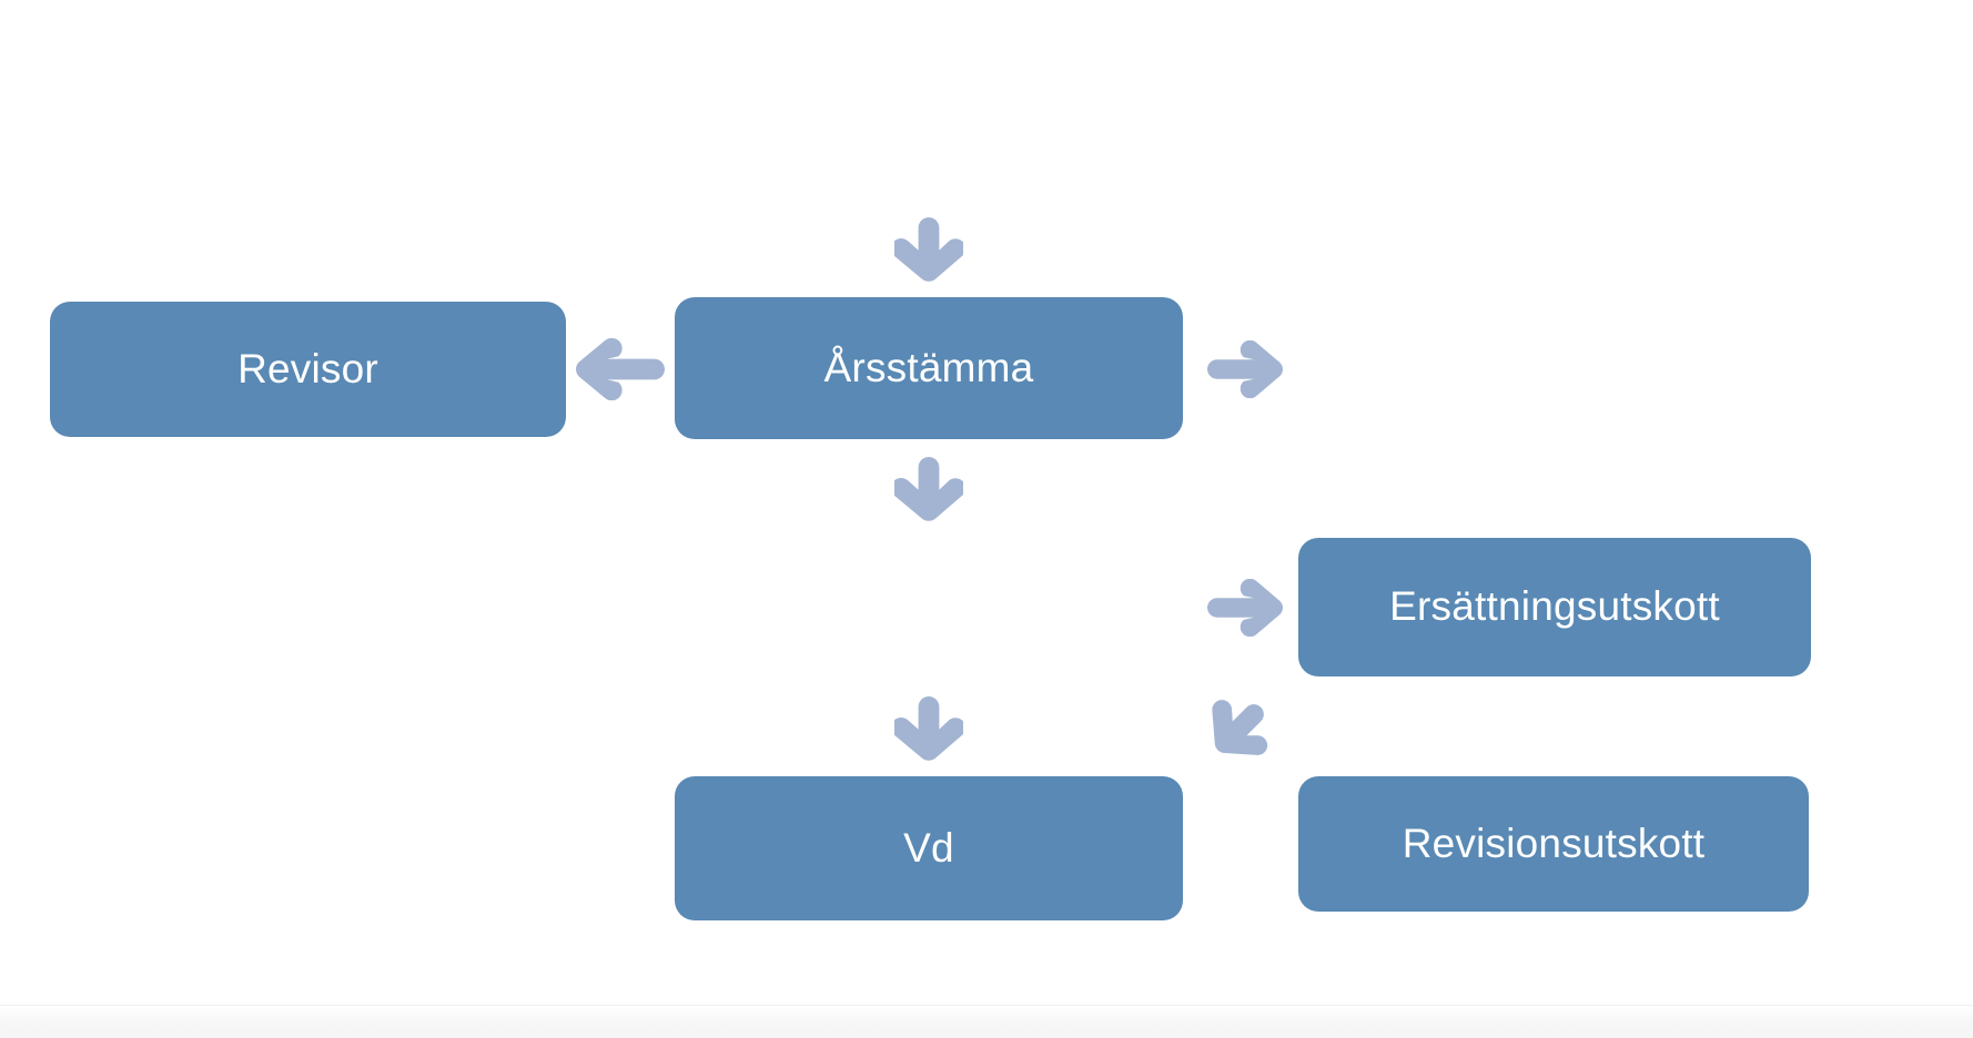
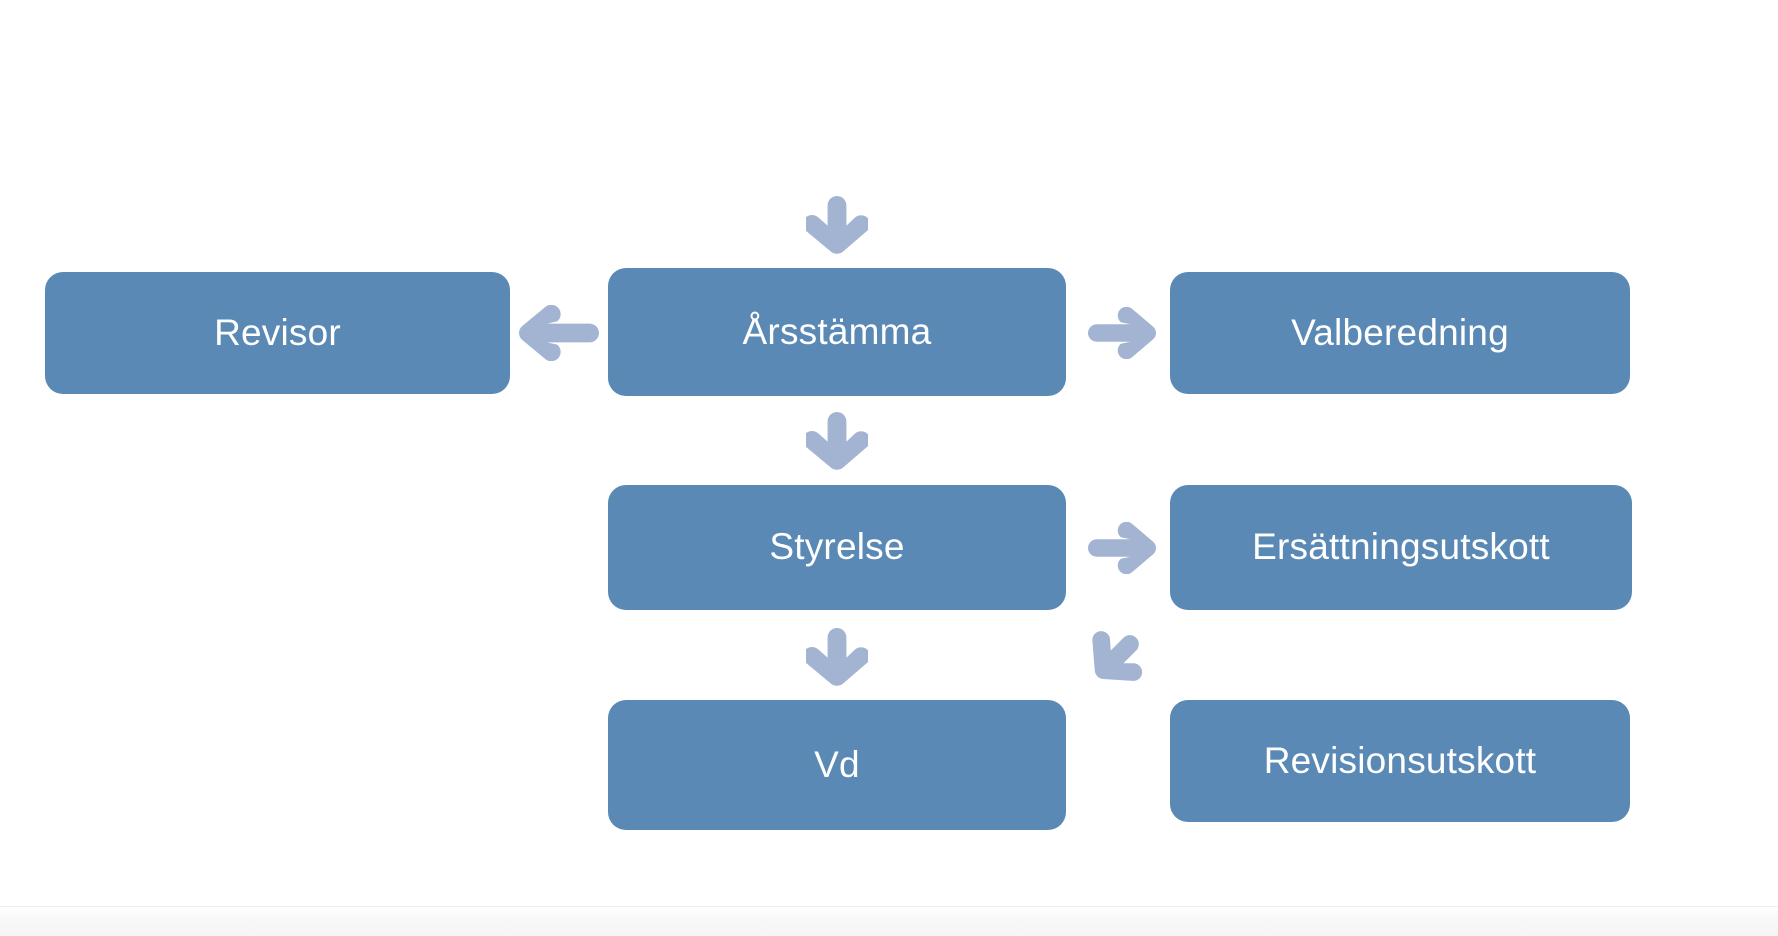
  Revisor
  Årsstämma
+ Valberedning
+ Styrelse
  Ersättningsutskott
  Vd
  Revisionsutskott
